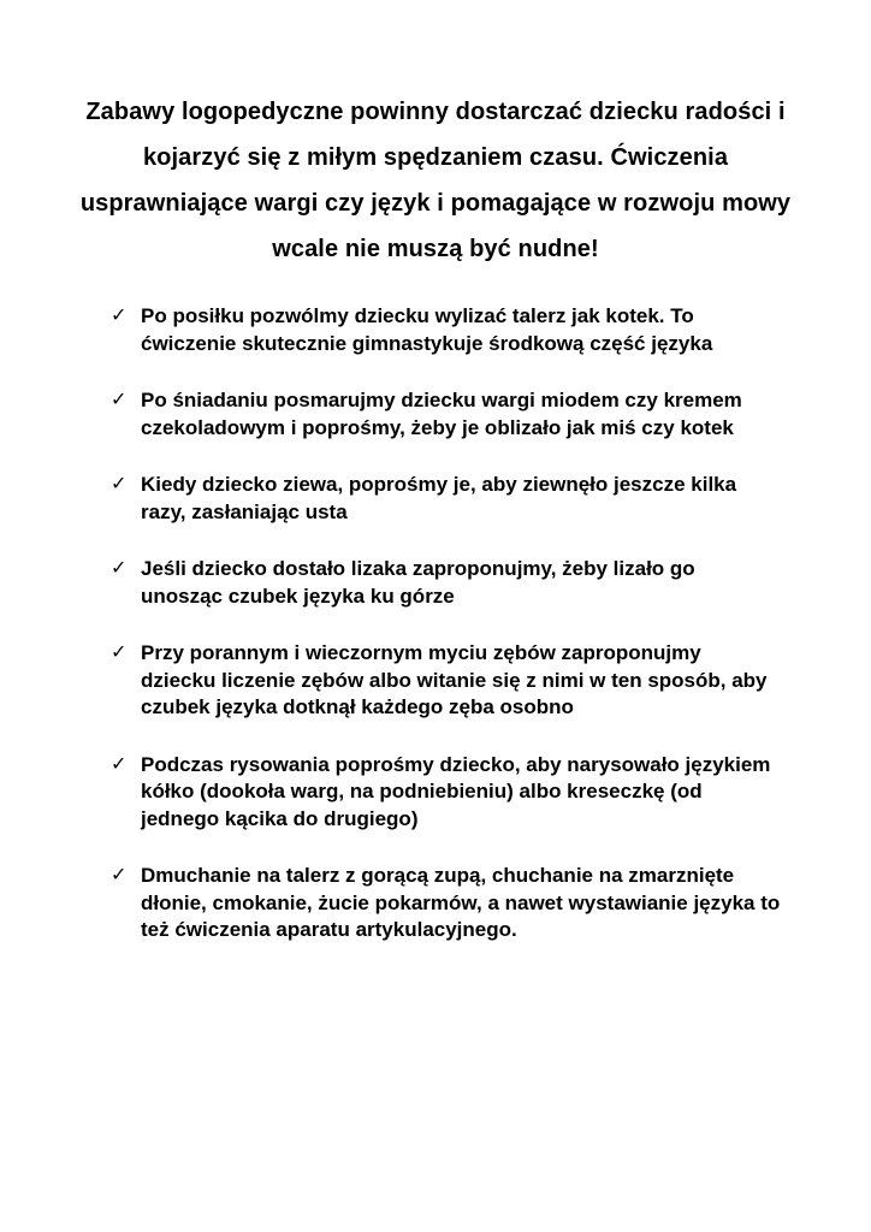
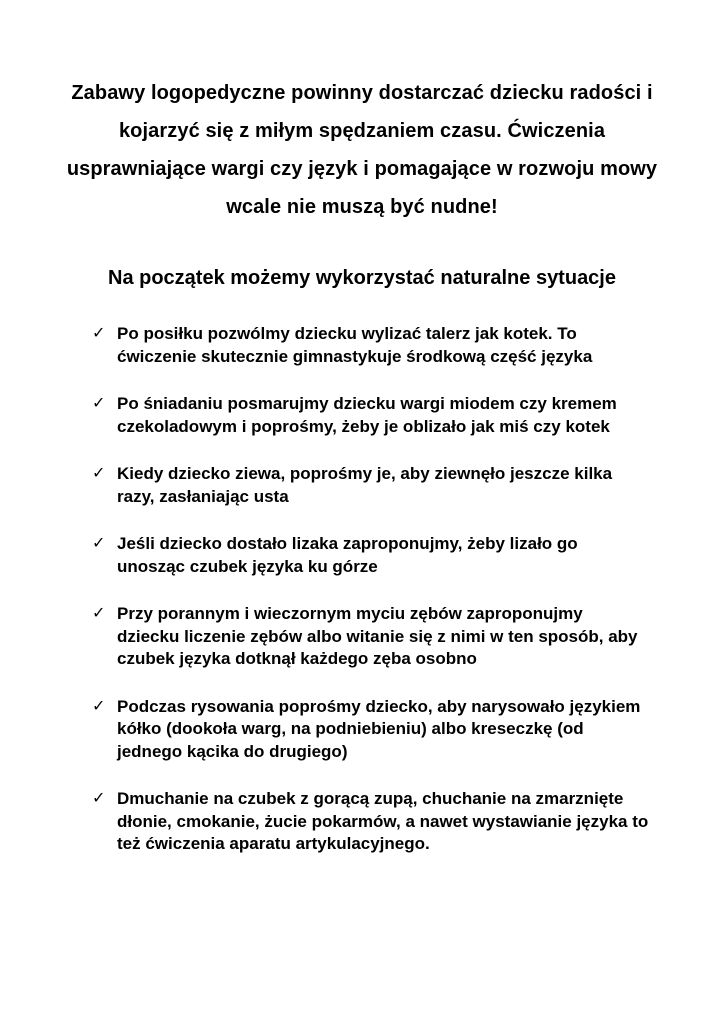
  Zabawy logopedyczne powinny dostarczać dziecku radości i kojarzyć się z miłym spędzaniem czasu. Ćwiczenia usprawniające wargi czy język i pomagające w rozwoju mowy wcale nie muszą być nudne!
+ Na początek możemy wykorzystać naturalne sytuacje
  ✓
  Po posiłku pozwólmy dziecku wylizać talerz jak kotek. To ćwiczenie skutecznie gimnastykuje środkową część języka
  ✓
  Po śniadaniu posmarujmy dziecku wargi miodem czy kremem czekoladowym i poprośmy, żeby je oblizało jak miś czy kotek
  ✓
  Kiedy dziecko ziewa, poprośmy je, aby ziewnęło jeszcze kilka razy, zasłaniając usta
  ✓
  Jeśli dziecko dostało lizaka zaproponujmy, żeby lizało go unosząc czubek języka ku górze
  ✓
  Przy porannym i wieczornym myciu zębów zaproponujmy dziecku liczenie zębów albo witanie się z nimi w ten sposób, aby czubek języka dotknął każdego zęba osobno
  ✓
  Podczas rysowania poprośmy dziecko, aby narysowało językiem kółko (dookoła warg, na podniebieniu) albo kreseczkę (od jednego kącika do drugiego)
  ✓
- Dmuchanie na talerz z gorącą zupą, chuchanie na zmarznięte dłonie, cmokanie, żucie pokarmów, a nawet wystawianie języka to też ćwiczenia aparatu artykulacyjnego.
+ Dmuchanie na czubek z gorącą zupą, chuchanie na zmarznięte dłonie, cmokanie, żucie pokarmów, a nawet wystawianie języka to też ćwiczenia aparatu artykulacyjnego.
